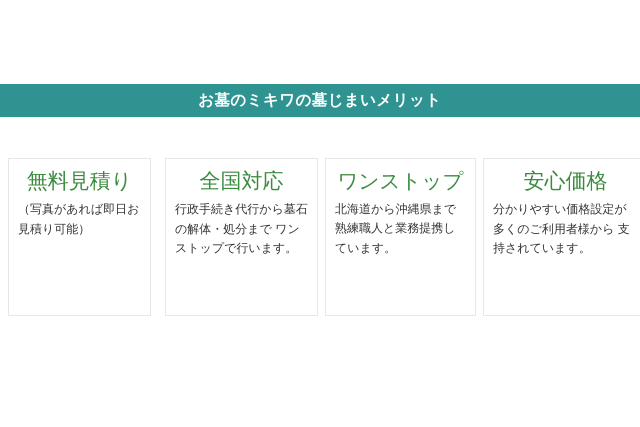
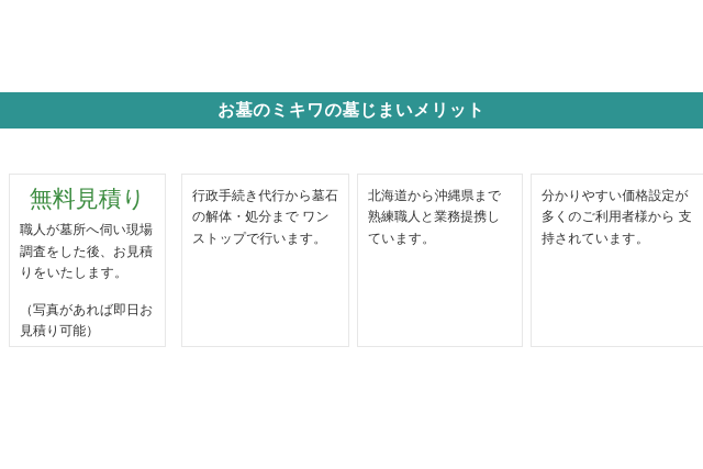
  お墓のミキワの墓じまいメリット
  無料見積り
+ 職人が墓所へ伺い現場調査をした後、お見積りをいたします。
  （写真があれば即日お見積り可能）
- 全国対応
  行政手続き代行から墓石の解体・処分まで ワンストップで行います。
- ワンストップ
  北海道から沖縄県まで熟練職人と業務提携しています。
- 安心価格
  分かりやすい価格設定が多くのご利用者様から 支持されています。
